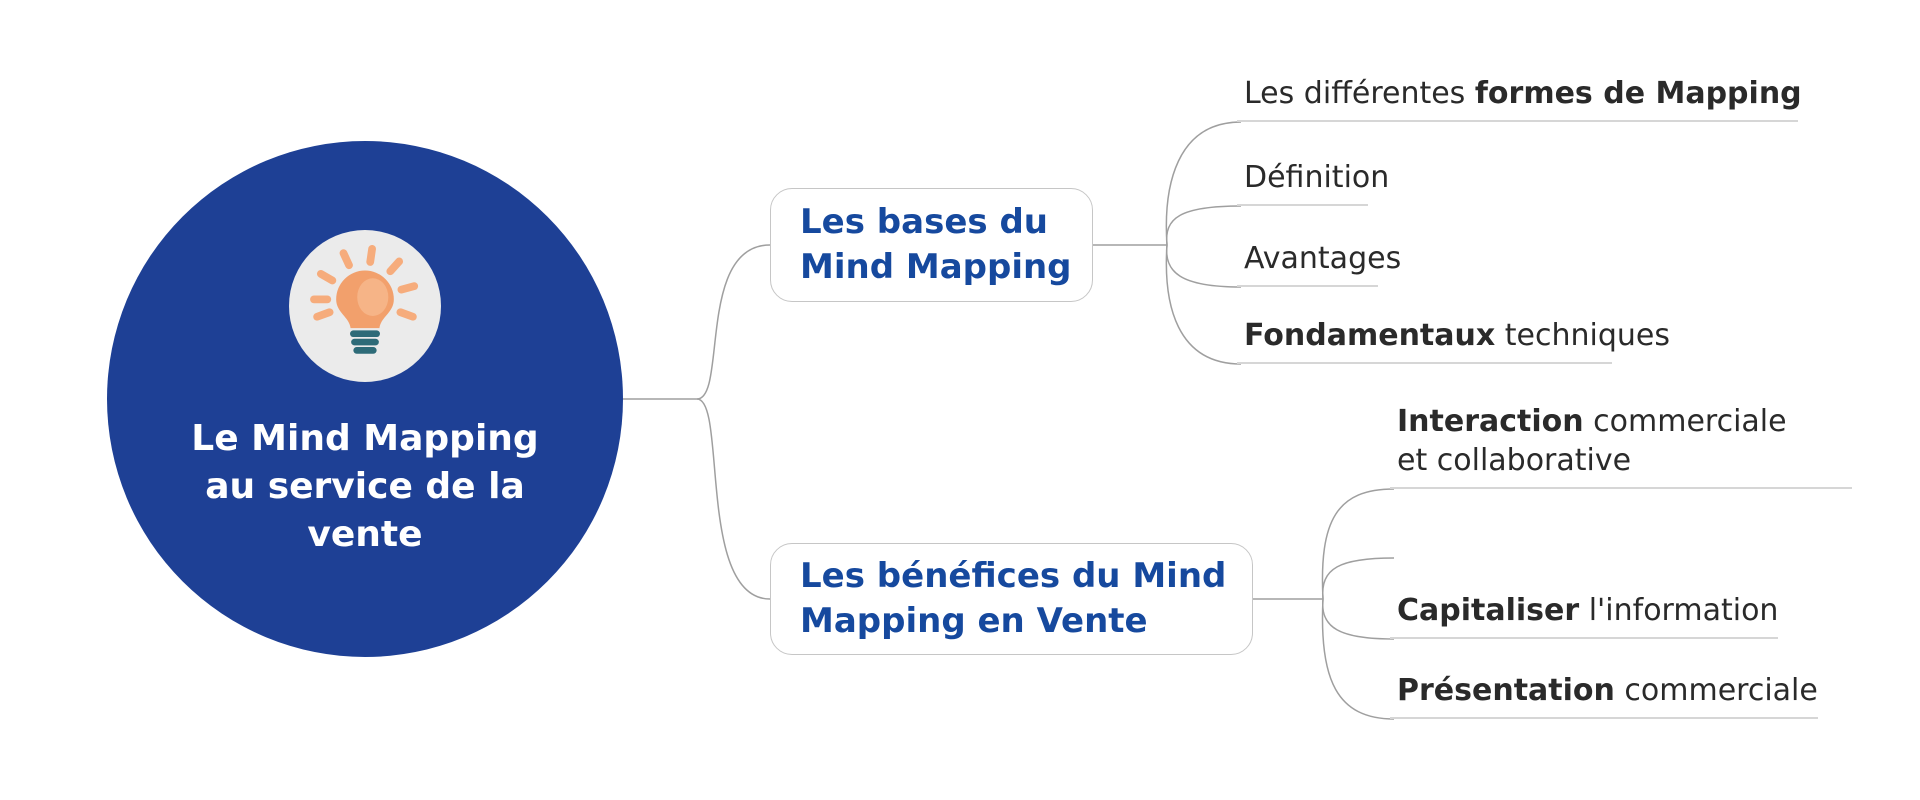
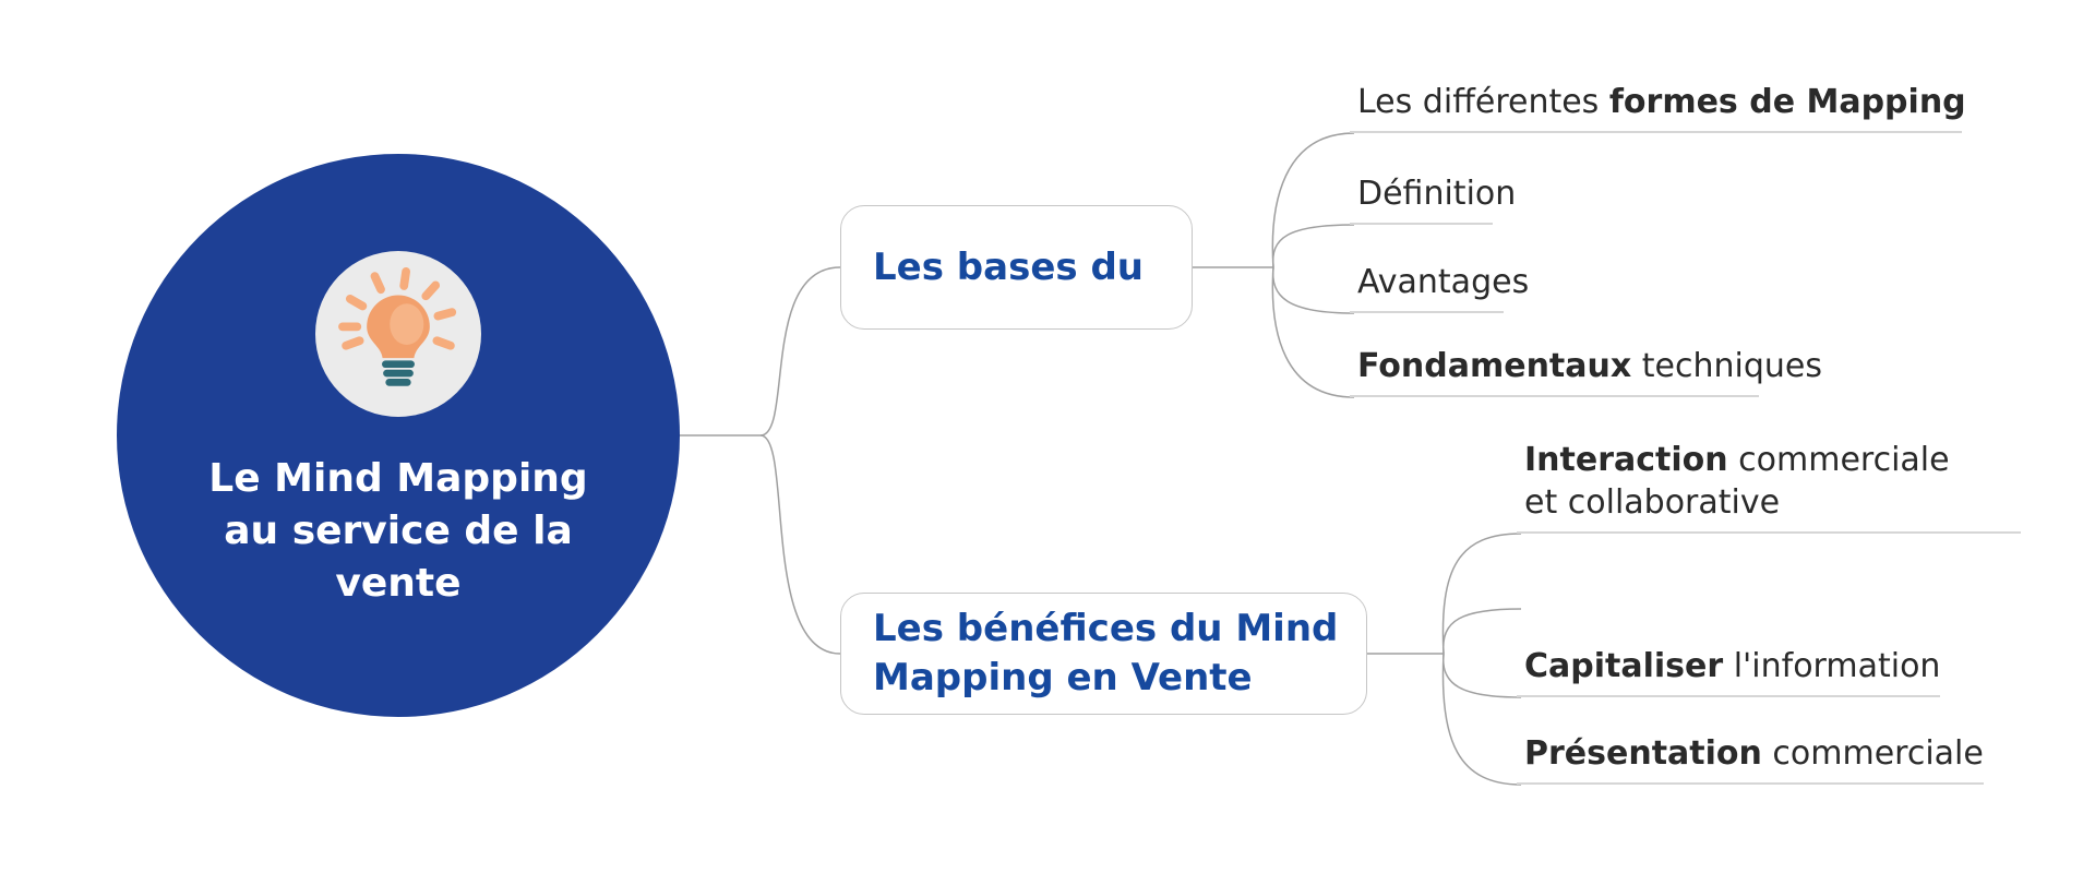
  Le Mind Mapping
  au service de la
  vente
  Les bases du
- Mind Mapping
  Les différentes formes de Mapping
  Définition
  Avantages
  Fondamentaux techniques
  Les bénéfices du Mind
  Mapping en Vente
  Interaction commerciale
  et collaborative
  Capitaliser l'information
  Présentation commerciale
